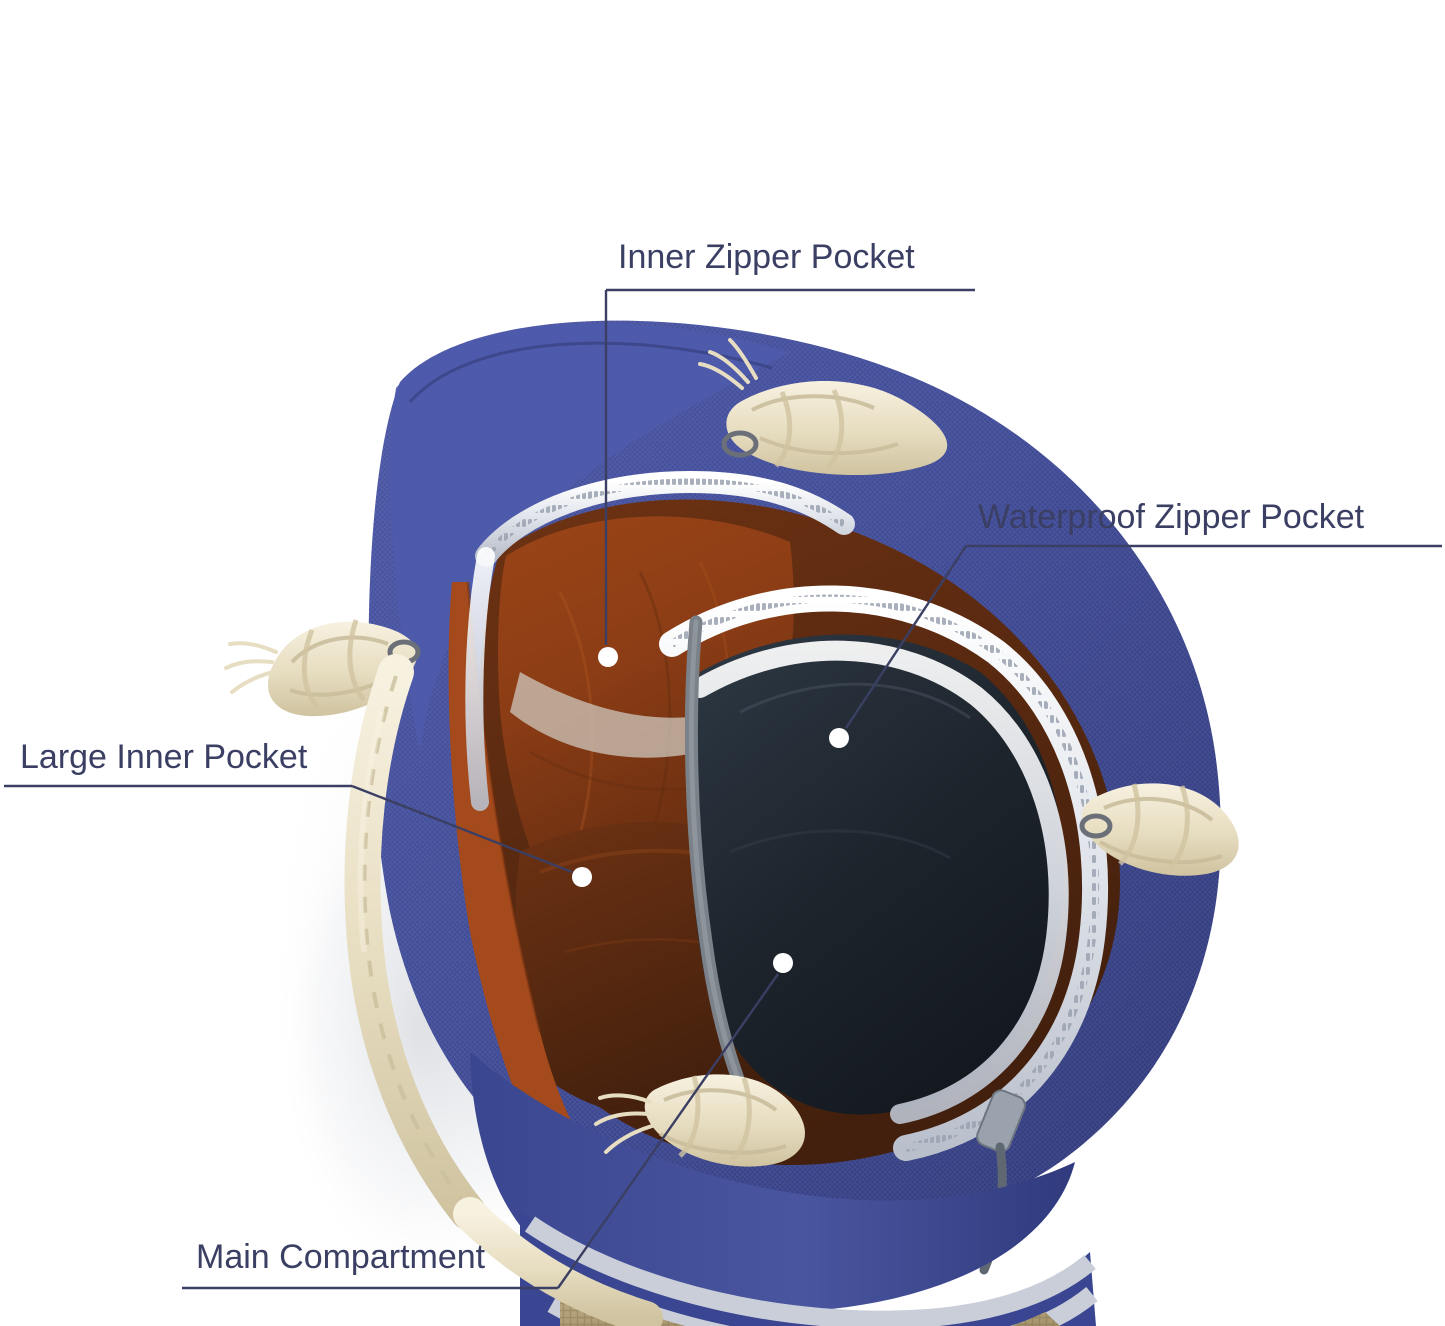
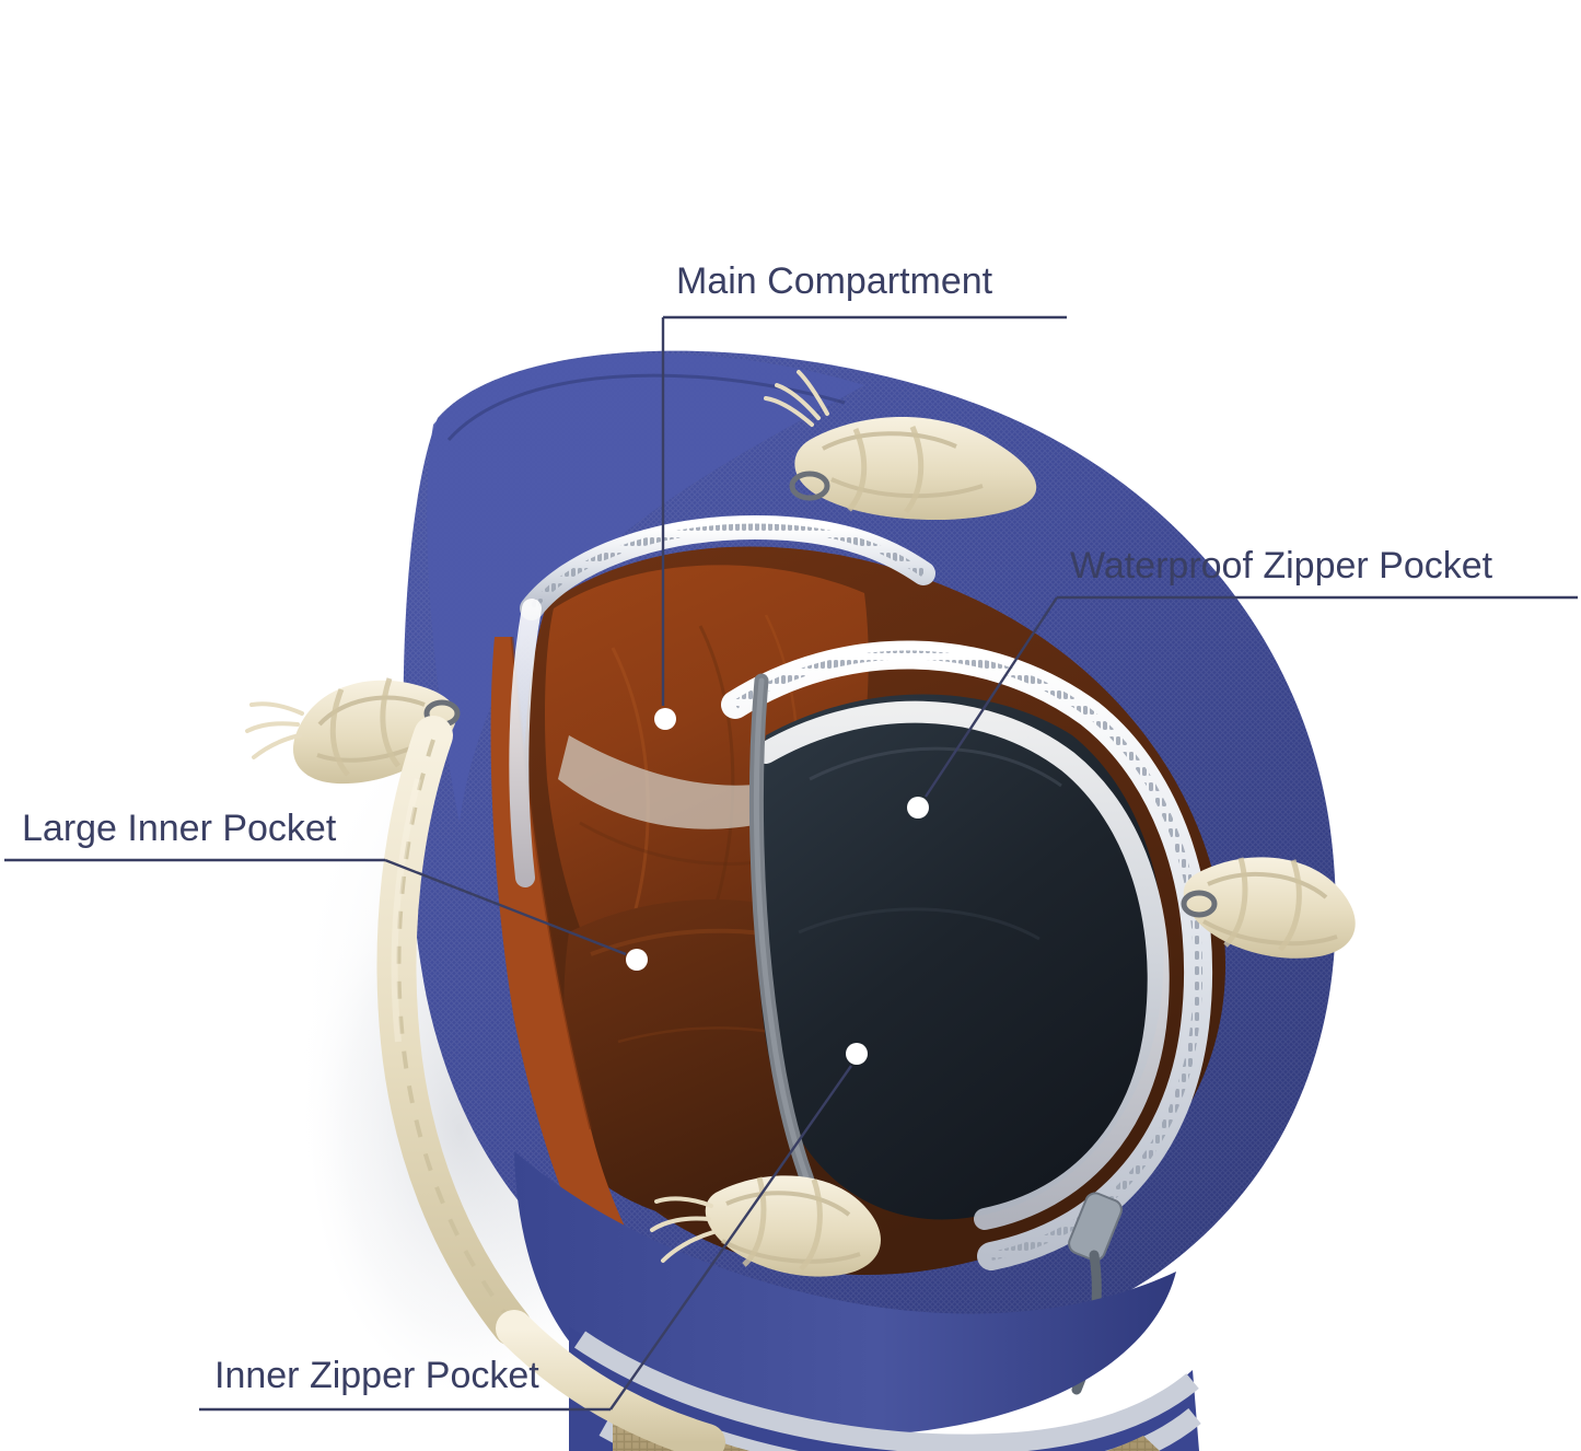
- Inner Zipper Pocket
+ Main Compartment
  Waterproof Zipper Pocket
  Large Inner Pocket
- Main Compartment
+ Inner Zipper Pocket
